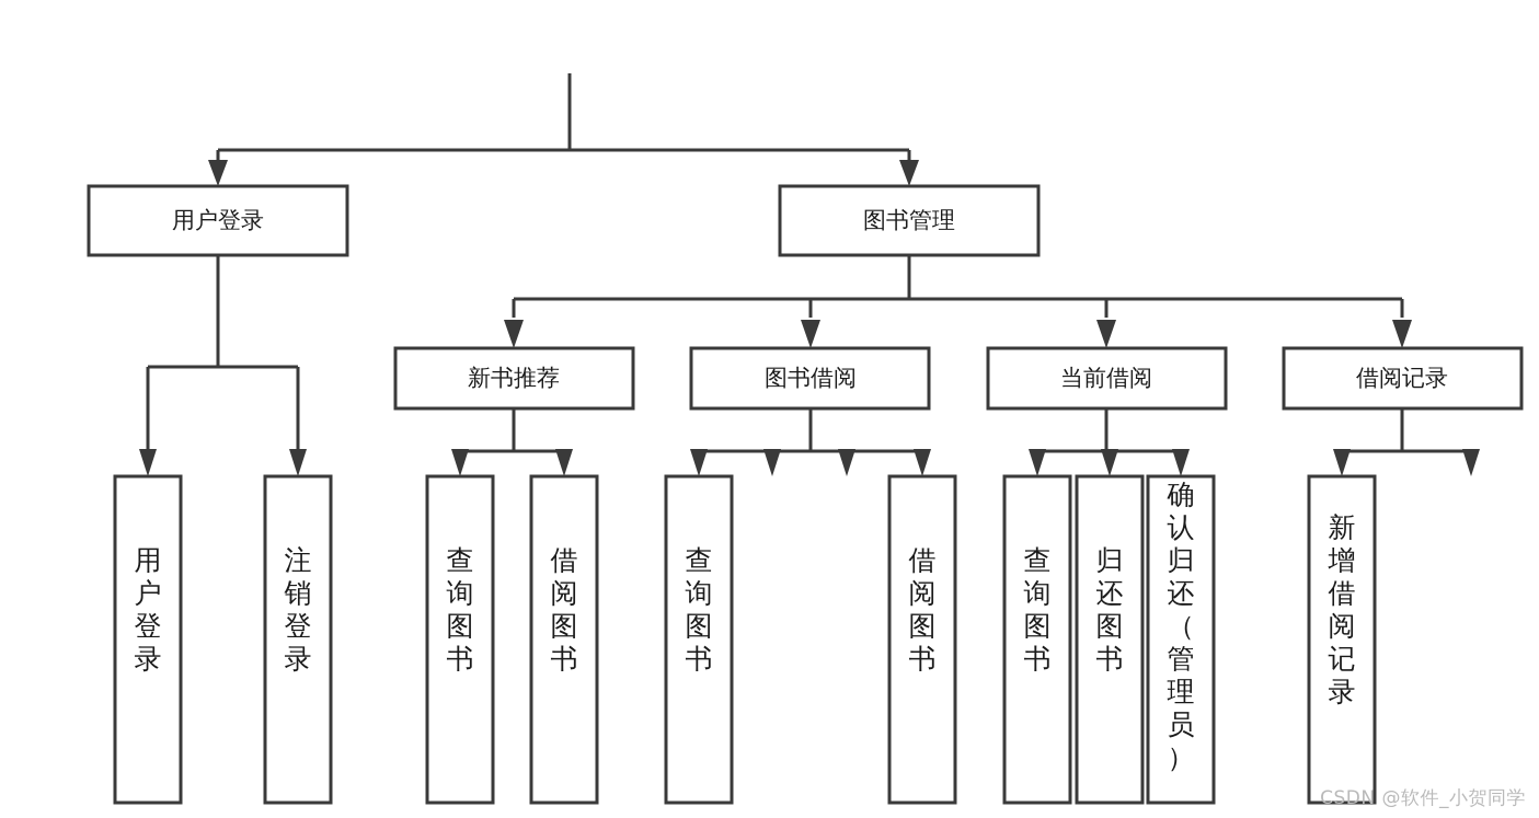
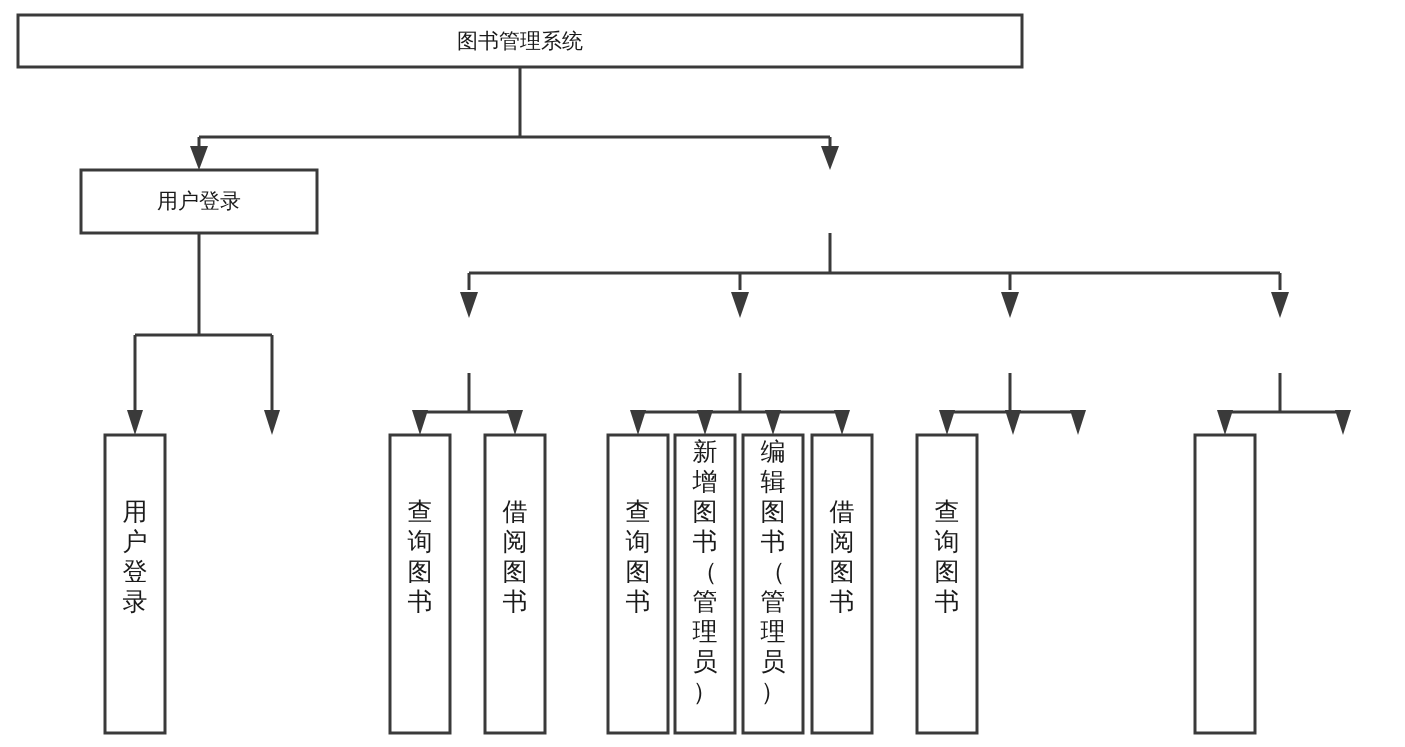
+ 图书管理系统
  用户登录
- 图书管理
- 新书推荐
- 图书借阅
- 当前借阅
- 借阅记录
  用户登录
- 注销登录
  查询图书
  借阅图书
  查询图书
+ 新增图书（管理员）
+ 编辑图书（管理员）
  借阅图书
  查询图书
- 归还图书
- 确认归还（管理员）
- 新增借阅记录
- CSDN @软件_小贺同学
